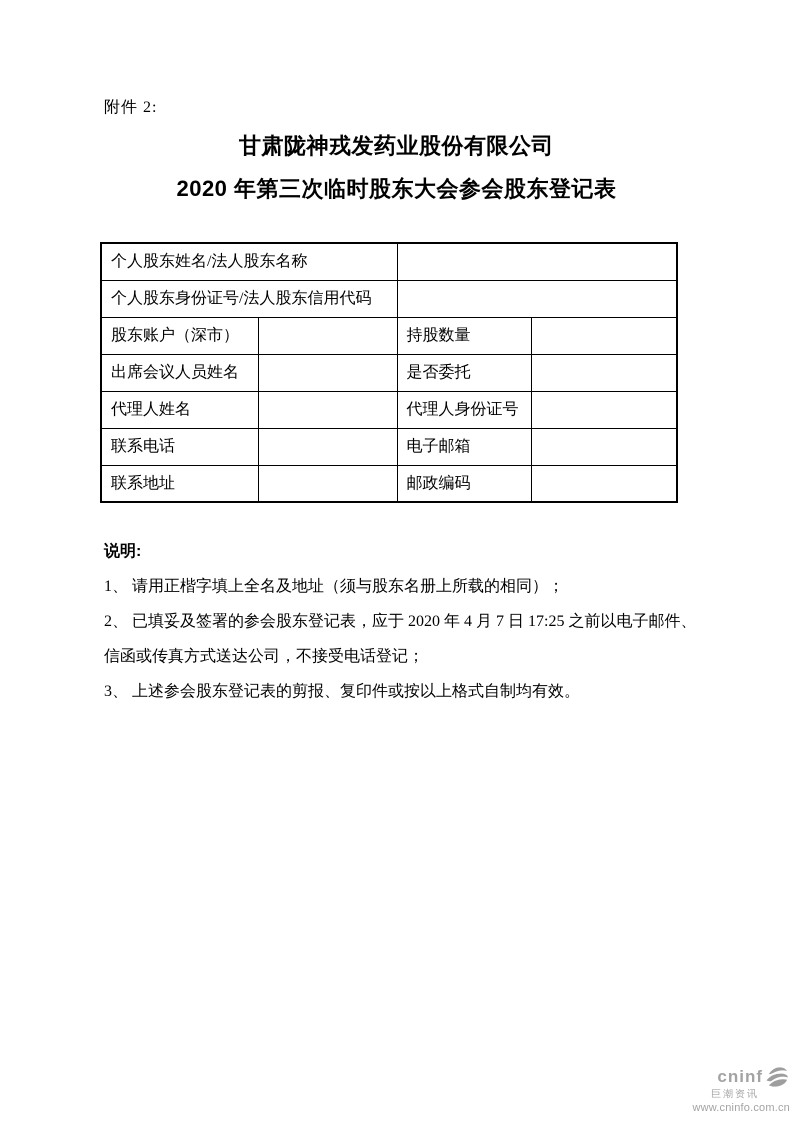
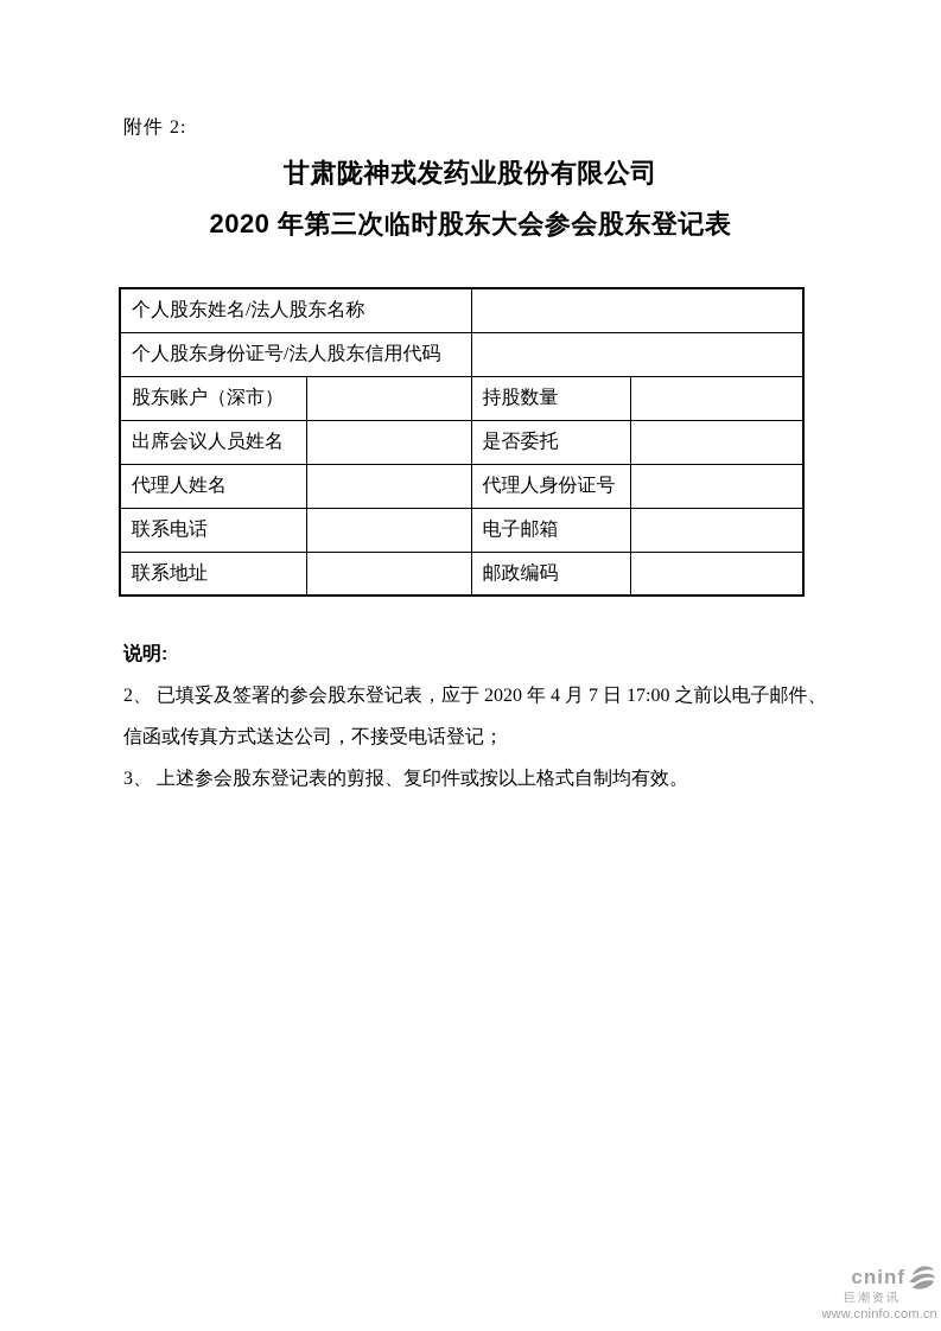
  附件 2:
  甘肃陇神戎发药业股份有限公司
  2020 年第三次临时股东大会参会股东登记表
  个人股东姓名/法人股东名称
  个人股东身份证号/法人股东信用代码
  股东账户（深市）		持股数量
  出席会议人员姓名		是否委托
  代理人姓名		代理人身份证号
  联系电话		电子邮箱
  联系地址		邮政编码
  说明:
- 1、 请用正楷字填上全名及地址（须与股东名册上所载的相同）；
- 2、 已填妥及签署的参会股东登记表，应于 2020 年 4 月 7 日 17:25 之前以电子邮件、信函或传真方式送达公司，不接受电话登记；
+ 2、 已填妥及签署的参会股东登记表，应于 2020 年 4 月 7 日 17:00 之前以电子邮件、信函或传真方式送达公司，不接受电话登记；
  3、 上述参会股东登记表的剪报、复印件或按以上格式自制均有效。
  cninf
  巨潮资讯
  www.cninfo.com.cn
